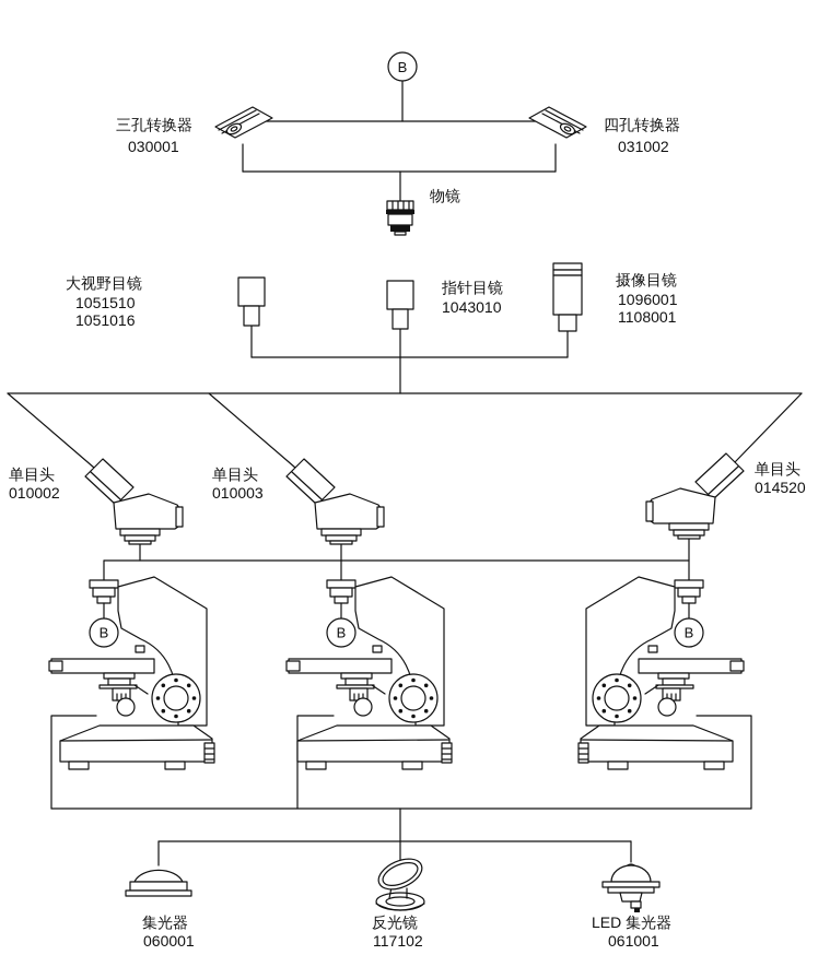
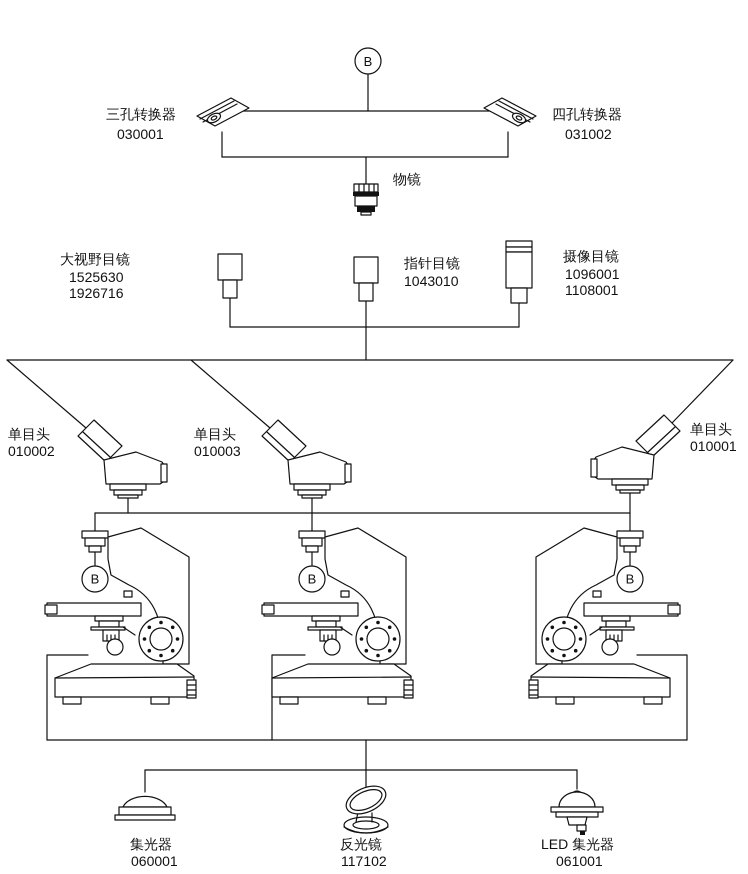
  B
  B
  B
  B
  三孔转换器
  030001
  四孔转换器
  031002
  物镜
  大视野目镜
- 1051510
+ 1525630
- 1051016
+ 1926716
  指针目镜
  1043010
  摄像目镜
  1096001
  1108001
  单目头
  010002
  单目头
  010003
  单目头
- 014520
+ 010001
  集光器
  060001
  反光镜
  117102
  LED 集光器
  061001
